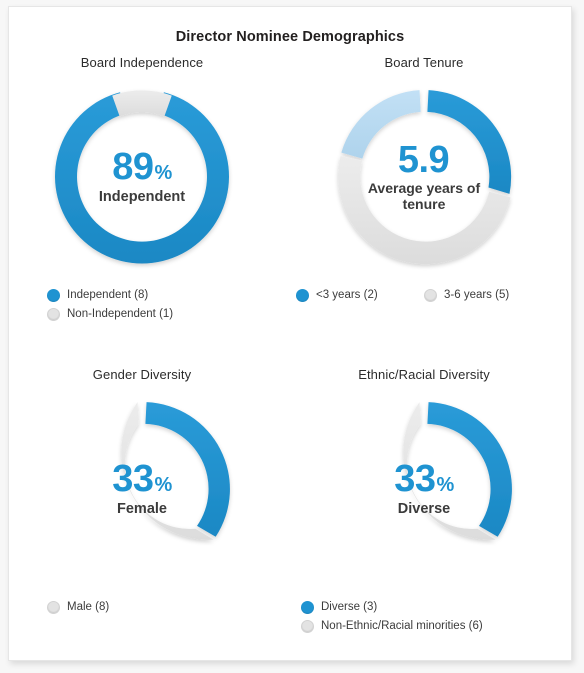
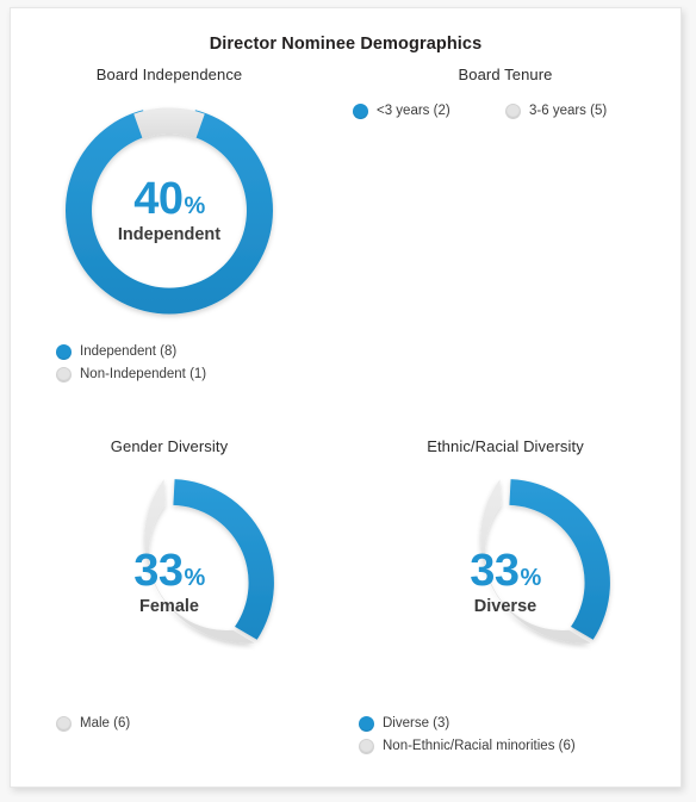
  Director Nominee Demographics
  Board Independence
- 89
+ 40
  %
  Independent
  Independent (8)
  Non-Independent (1)
  Board Tenure
- 5.9
- Average years of tenure
  <3 years (2)
  3-6 years (5)
  Gender Diversity
  33
  %
  Female
- Male (8)
+ Male (6)
  Ethnic/Racial Diversity
  33
  %
  Diverse
  Diverse (3)
  Non-Ethnic/Racial minorities (6)
